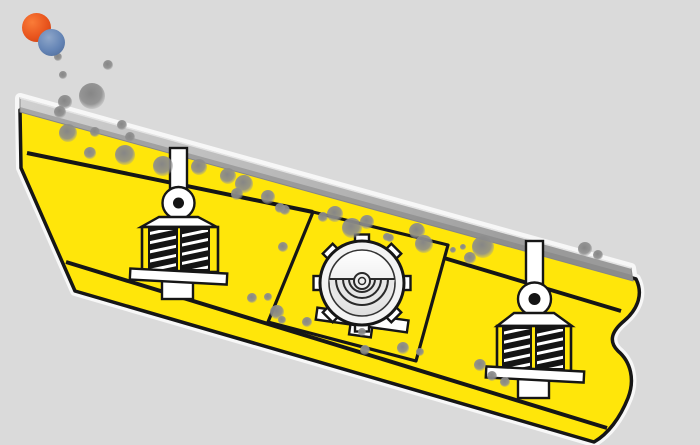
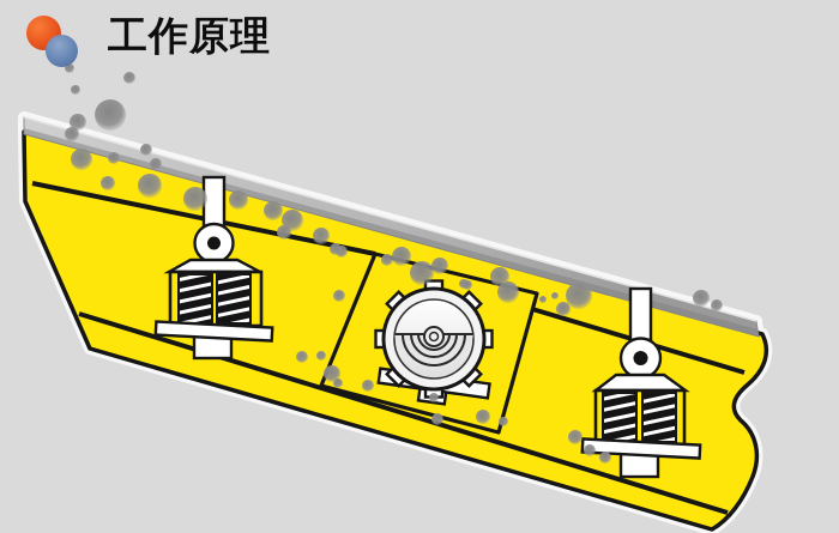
+ 工作原理
